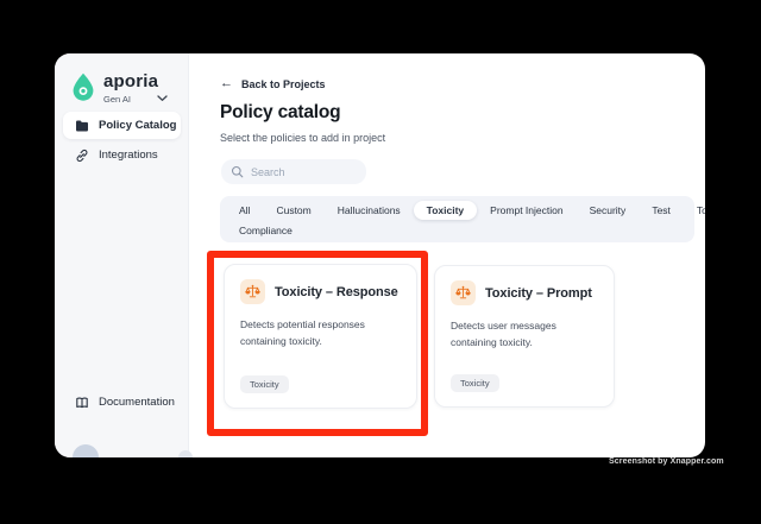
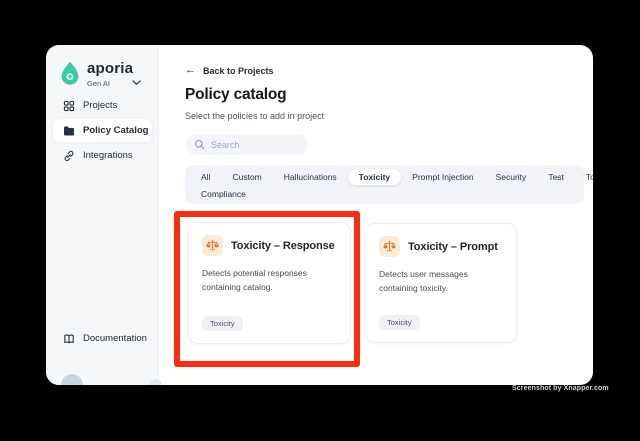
  aporia
  Gen AI
+ Projects
  Policy Catalog
  Integrations
  Documentation
  ←
  Back to Projects
  Policy catalog
  Select the policies to add in project
  Search
  All
  Custom
  Hallucinations
  Toxicity
  Prompt Injection
  Security
  Test
  Compliance
  Toxicity – Response
- Detects potential responses containing toxicity.
+ Detects potential responses containing catalog.
  Toxicity
  Toxicity – Prompt
  Detects user messages containing toxicity.
  Toxicity
